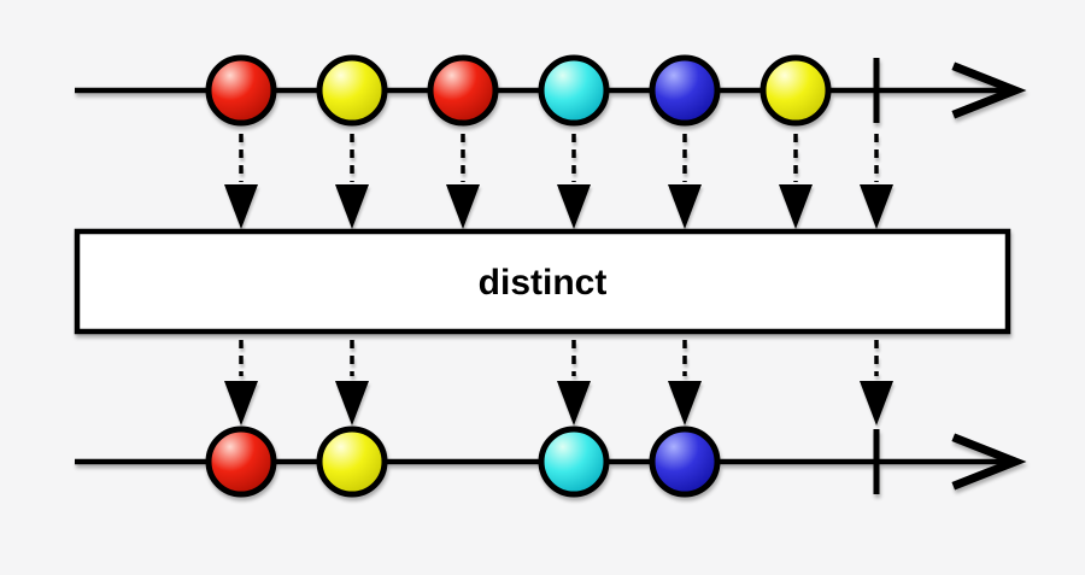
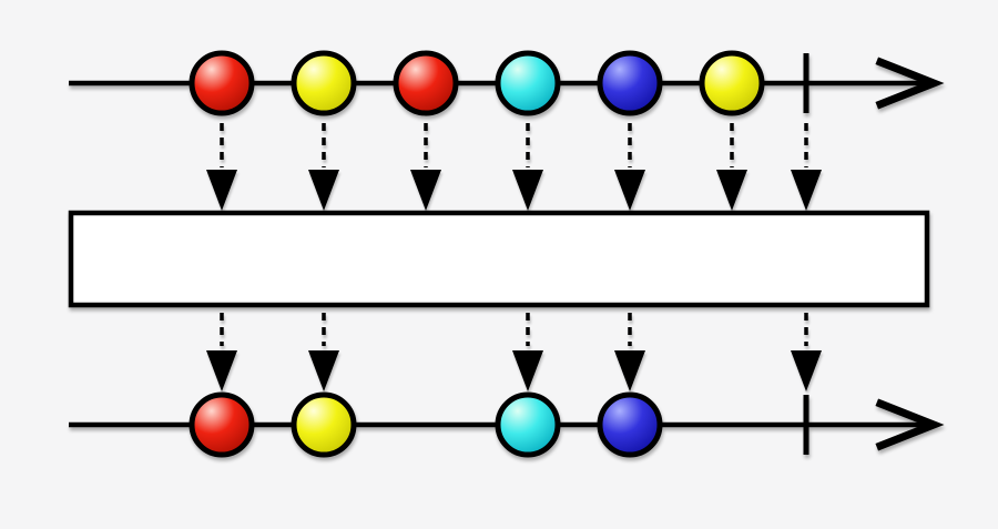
- distinct
